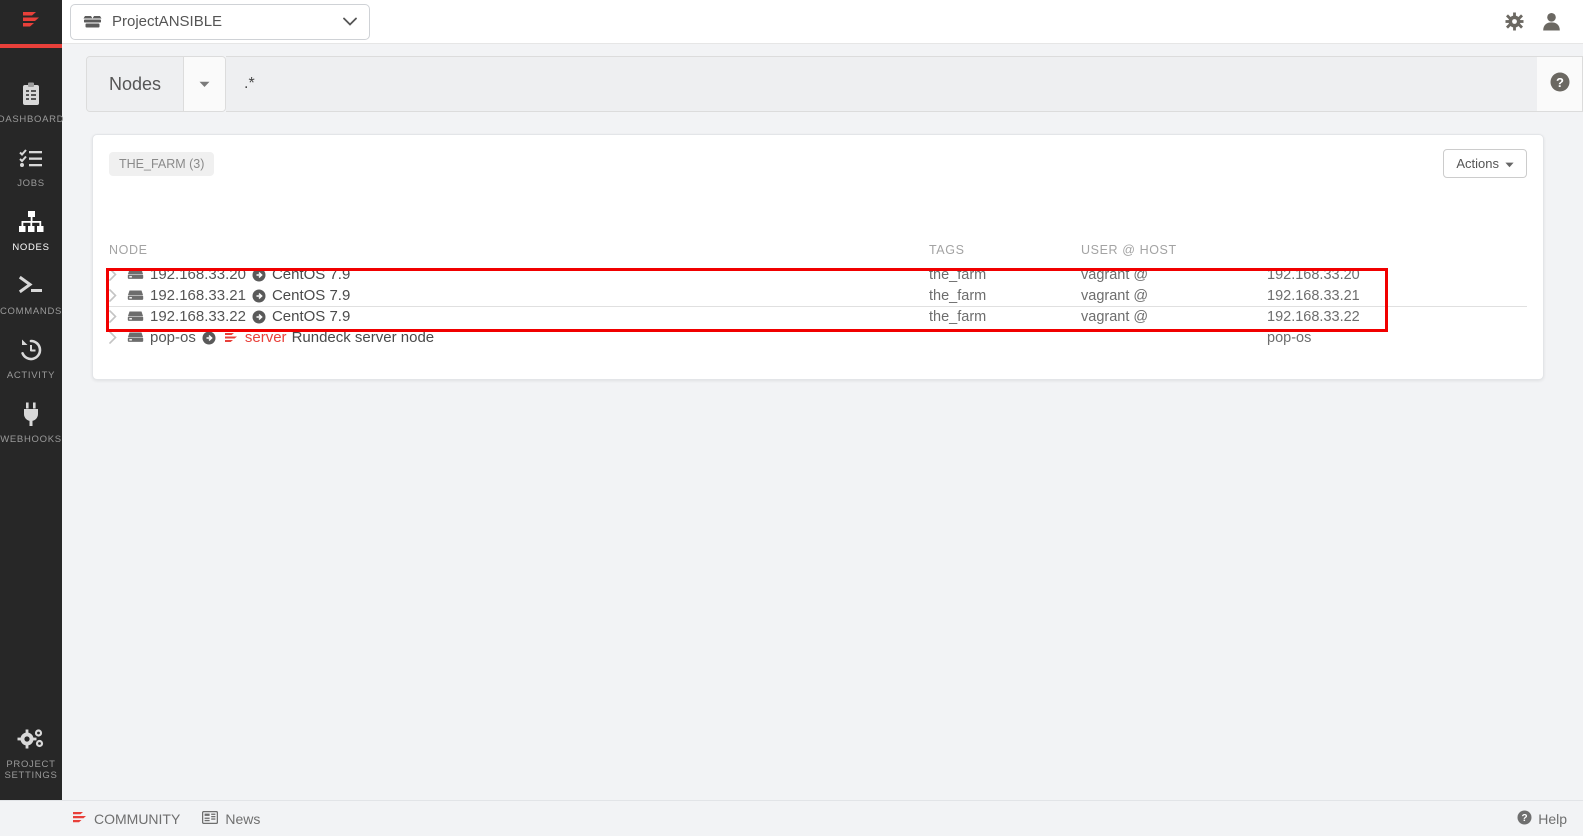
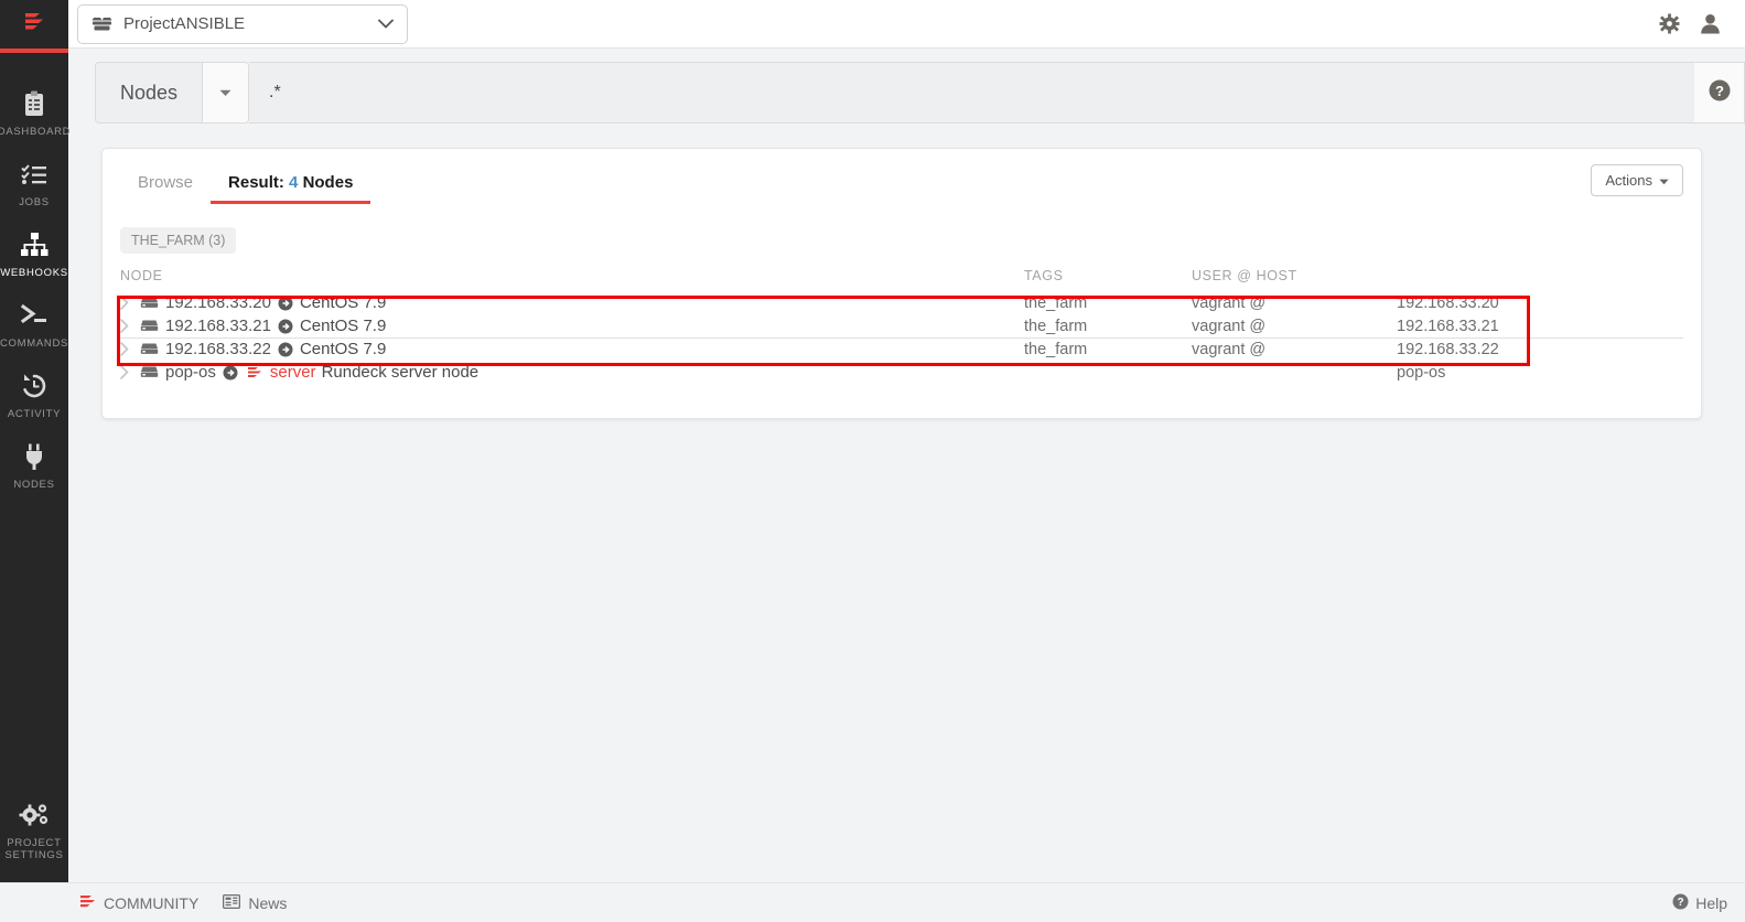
  DASHBOARD
  JOBS
- NODES
+ WEBHOOKS
  COMMANDS
  ACTIVITY
- WEBHOOKS
+ NODES
  PROJECT
  SETTINGS
  ProjectANSIBLE
  Nodes
  .*
  ?
+ Browse
+ Result: 4 Nodes
  Actions
  THE_FARM (3)
  NODE	TAGS	USER @ HOST
  192.168.33.20 CentOS 7.9	the_farm	vagrant @	192.168.33.20
  192.168.33.21 CentOS 7.9	the_farm	vagrant @	192.168.33.21
  192.168.33.22 CentOS 7.9	the_farm	vagrant @	192.168.33.22
  pop-os server Rundeck server node			pop-os
  COMMUNITY
  News
  ?
  Help
